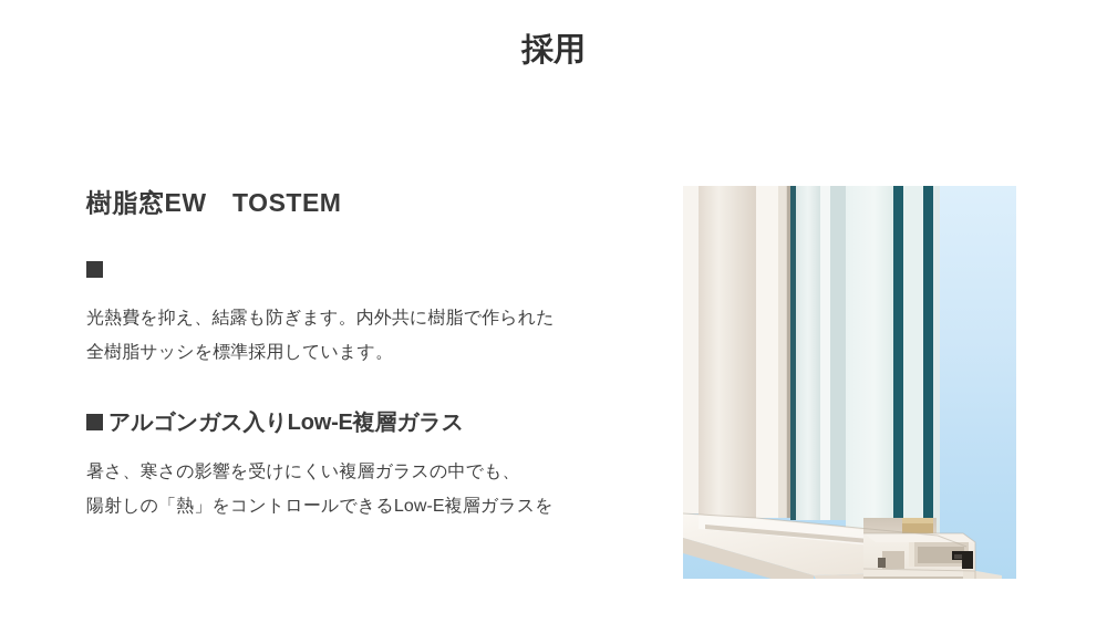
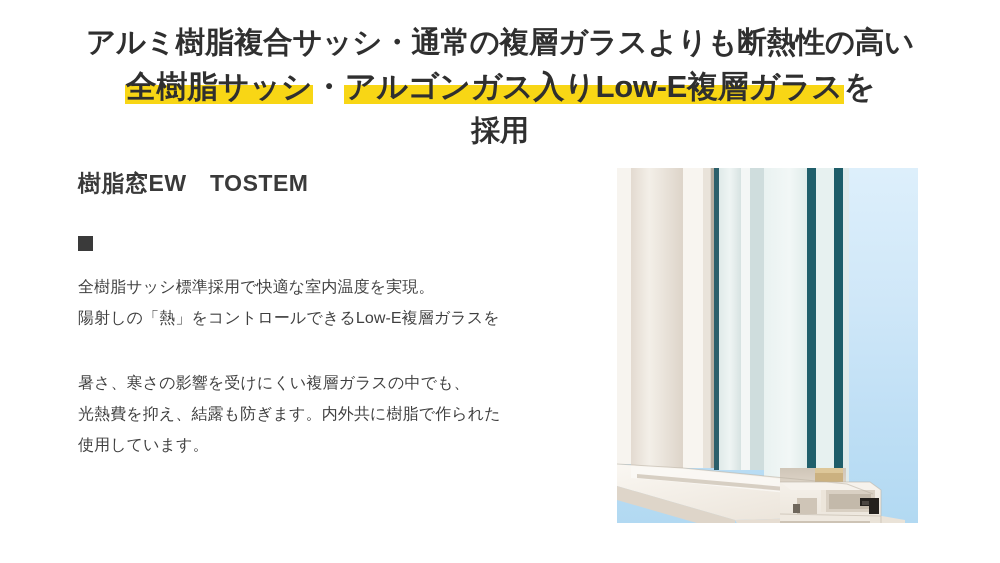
+ アルミ樹脂複合サッシ・通常の複層ガラスよりも断熱性の高い
+ 全樹脂サッシ・アルゴンガス入りLow-E複層ガラスを
  採用
  樹脂窓EW TOSTEM
+ 全樹脂サッシ標準採用で快適な室内温度を実現。
- 光熱費を抑え、結露も防ぎます。内外共に樹脂で作られた
+ 陽射しの「熱」をコントロールできるLow-E複層ガラスを
- 全樹脂サッシを標準採用しています。
- アルゴンガス入りLow-E複層ガラス
  暑さ、寒さの影響を受けにくい複層ガラスの中でも、
- 陽射しの「熱」をコントロールできるLow-E複層ガラスを
+ 光熱費を抑え、結露も防ぎます。内外共に樹脂で作られた
+ 使用しています。
